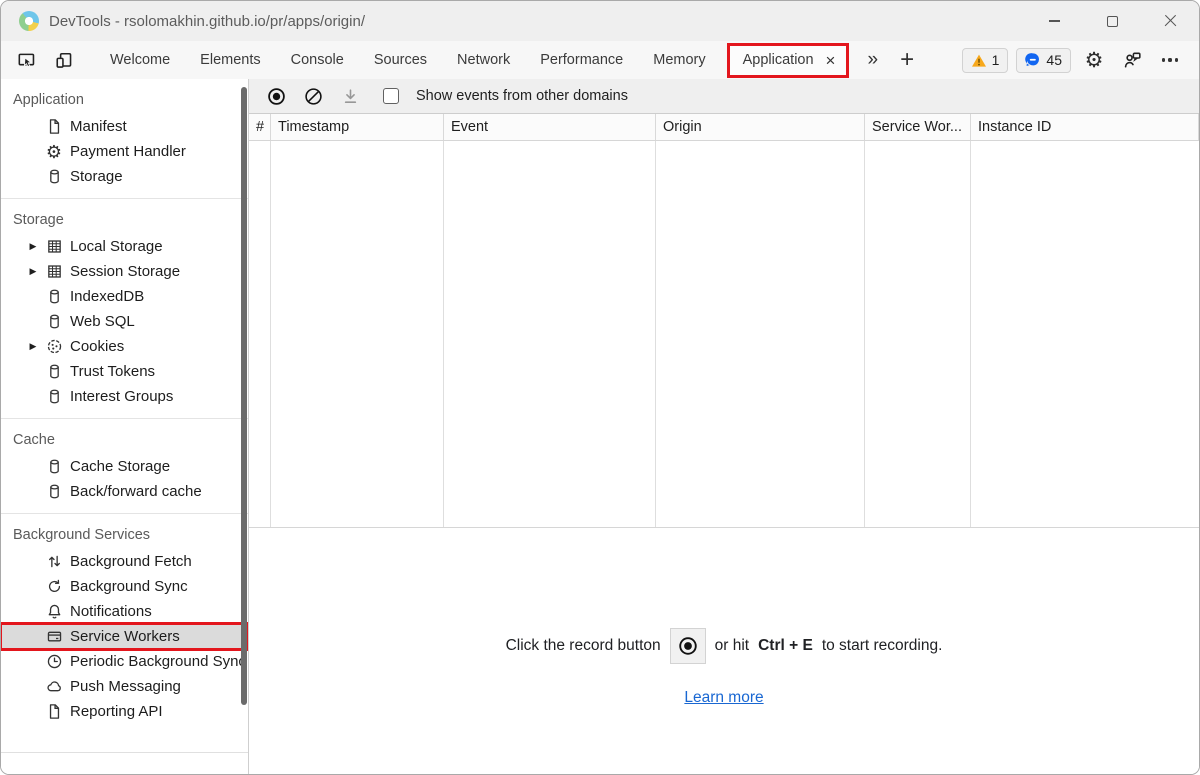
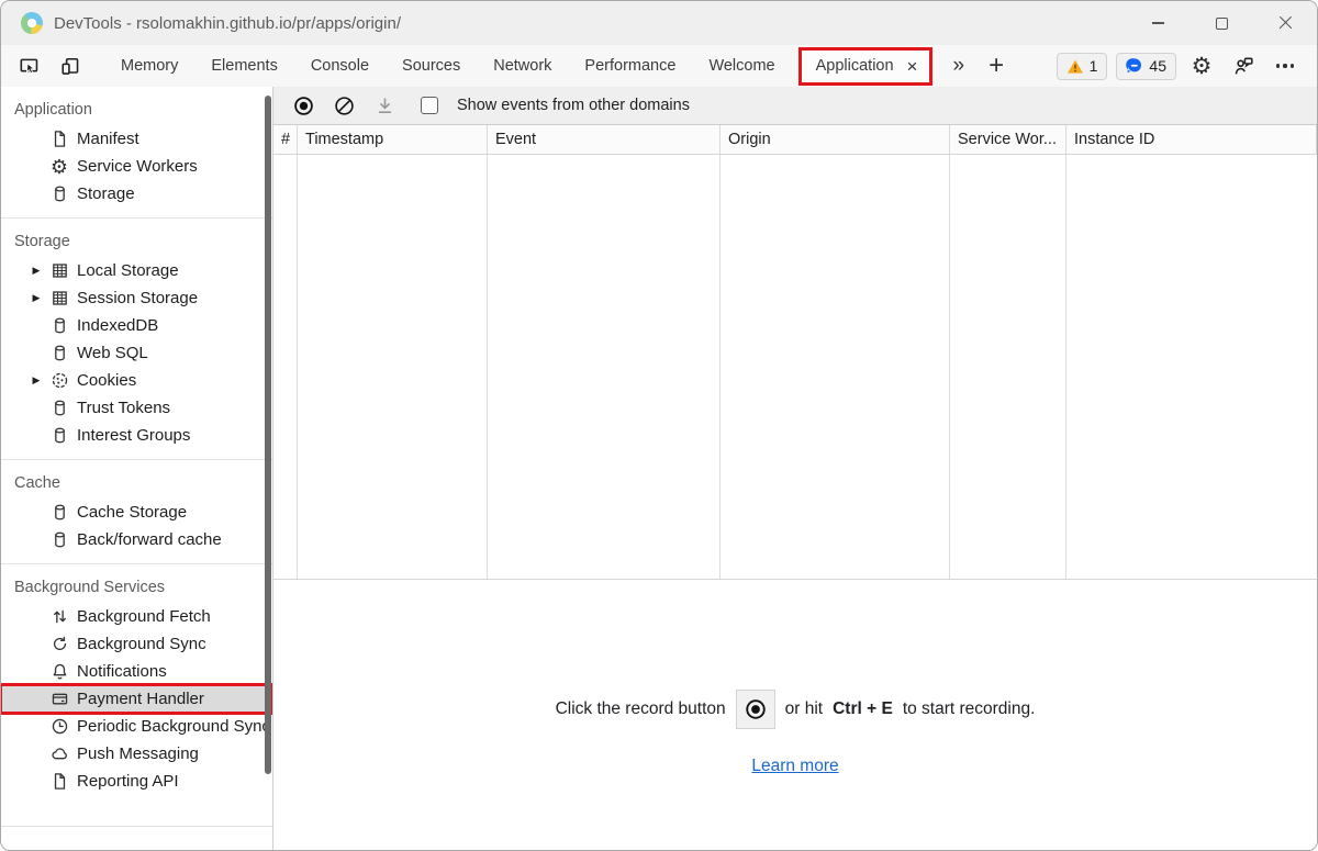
  DevTools - rsolomakhin.github.io/pr/apps/origin/
- Welcome
+ Memory
  Elements
  Console
  Sources
  Network
  Performance
- Memory
+ Welcome
  Application
  ×
  »
  +
  1
  45
  ⚙
  Application
  Manifest
  ⚙
- Payment Handler
+ Service Workers
  Storage
  Storage
  Local Storage
  Session Storage
  IndexedDB
  Web SQL
  Cookies
  Trust Tokens
  Interest Groups
  Cache
  Cache Storage
  Back/forward cache
  Background Services
  Background Fetch
  Background Sync
  Notifications
- Service Workers
+ Payment Handler
  Periodic Background Syn
  Push Messaging
  Reporting API
  Show events from other domains
  #
  Timestamp
  Event
  Origin
  Service Wor...
  Instance ID
  Click the record button
  or hit
  Ctrl + E
  to start recording.
  Learn more
